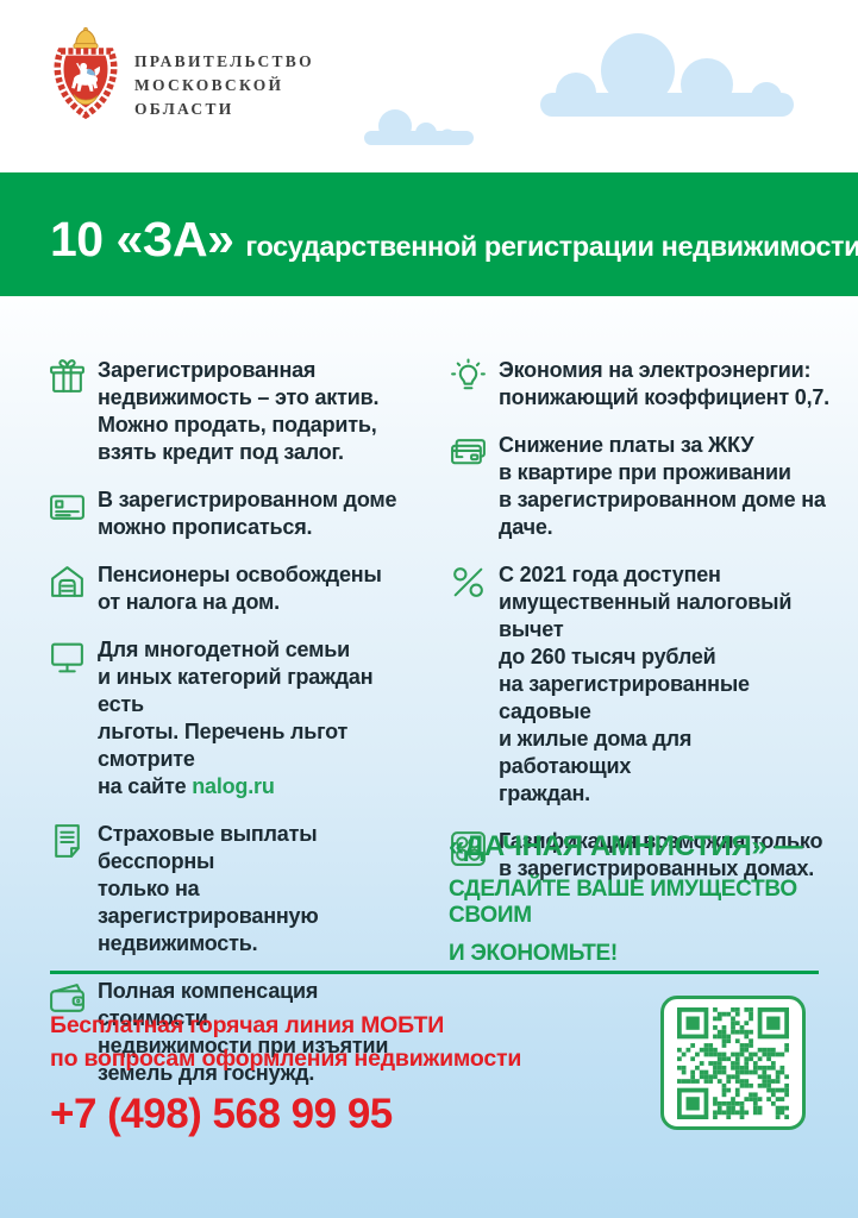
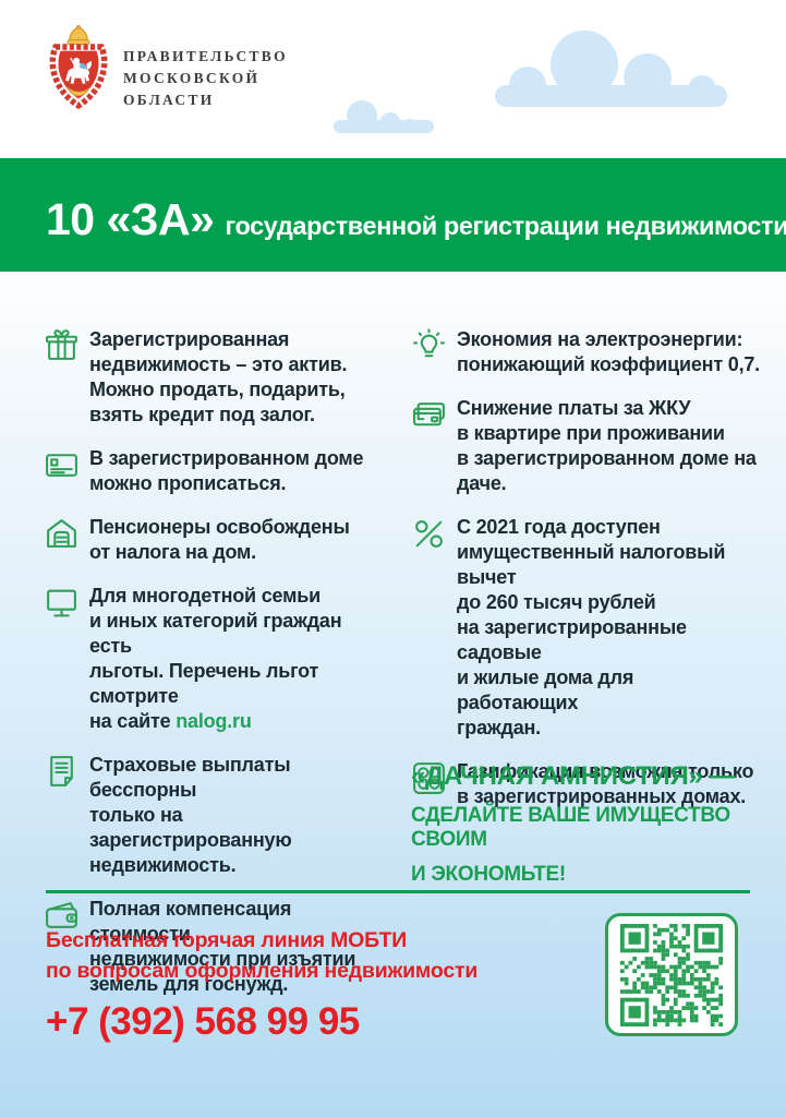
  ПРАВИТЕЛЬСТВО
  МОСКОВСКОЙ
  ОБЛАСТИ
  10 «ЗА» государственной регистрации недвижимости
  Зарегистрированная
  недвижимость – это актив.
  Можно продать, подарить,
  взять кредит под залог.
  В зарегистрированном доме
  можно прописаться.
  Пенсионеры освобождены
  от налога на дом.
  Для многодетной семьи
  и иных категорий граждан есть
  льготы. Перечень льгот смотрите
  на сайте nalog.ru
  Страховые выплаты бесспорны
  только на зарегистрированную
  недвижимость.
  Полная компенсация стоимости
  недвижимости при изъятии
  земель для госнужд.
  Экономия на электроэнергии:
  понижающий коэффициент 0,7.
  Снижение платы за ЖКУ
  в квартире при проживании
  в зарегистрированном доме на даче.
  С 2021 года доступен
  имущественный налоговый вычет
  до 260 тысяч рублей
  на зарегистрированные садовые
  и жилые дома для работающих
  граждан.
  Газификация возможна только
  в зарегистрированных домах.
  «ДАЧНАЯ АМНИСТИЯ» —
  СДЕЛАЙТЕ ВАШЕ ИМУЩЕСТВО СВОИМ
  И ЭКОНОМЬТЕ!
  Бесплатная горячая линия МОБТИ
  по вопросам оформления недвижимости
- +7 (498) 568 99 95
+ +7 (392) 568 99 95
